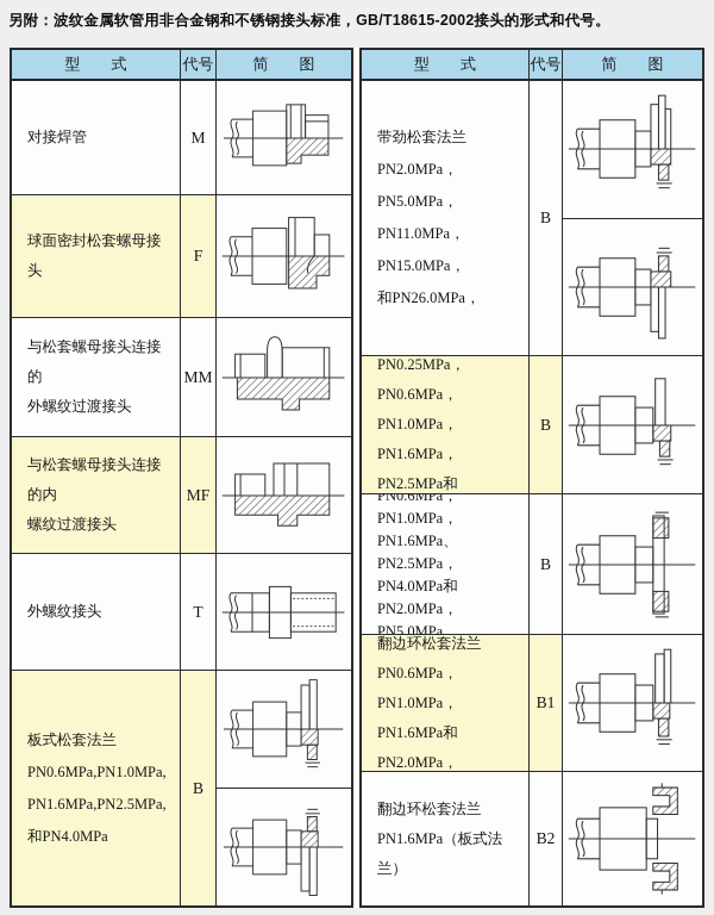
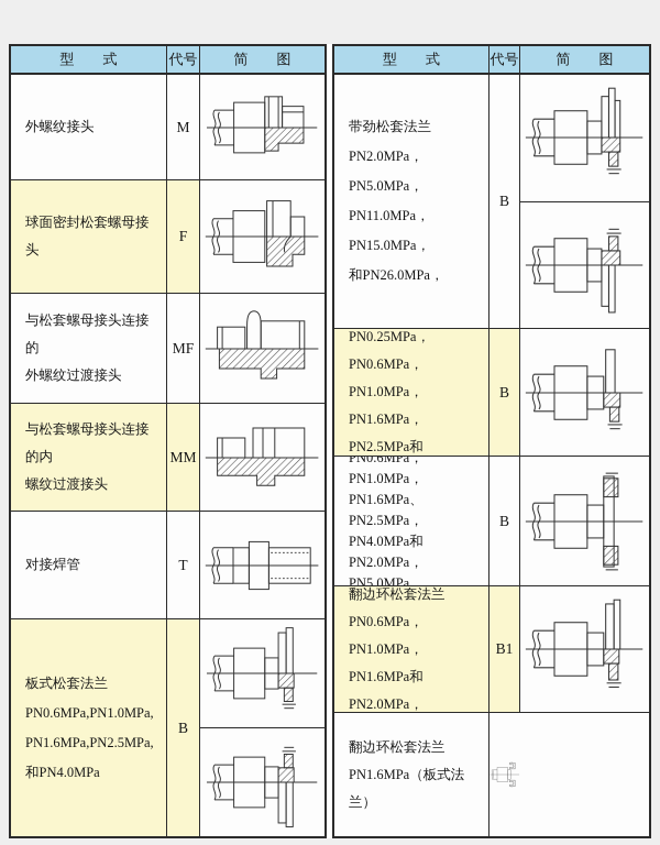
- 另附：波纹金属软管用非合金钢和不锈钢接头标准，GB/T18615-2002接头的形式和代号。
  型 式
  代号
  简 图
- 对接焊管
+ 外螺纹接头
  M
  球面密封松套螺母接头
  F
  与松套螺母接头连接的
  外螺纹过渡接头
- MM
+ MF
  与松套螺母接头连接的内
  螺纹过渡接头
- MF
+ MM
- 外螺纹接头
+ 对接焊管
  T
  板式松套法兰
  PN0.6MPa,PN1.0MPa,
  PN1.6MPa,PN2.5MPa,
  和PN4.0MPa
  B
  型 式
  代号
  简 图
  带劲松套法兰
  PN2.0MPa， PN5.0MPa，
  PN11.0MPa， PN15.0MPa，
  和PN26.0MPa，
  B
  PN0.25MPa， PN0.6MPa，
  PN1.0MPa， PN1.6MPa，
  B
  PN1.0MPa， PN1.6MPa、
  PN2.5MPa， PN4.0MPa和
  PN2.0MPa， PN5.0MPa，
  B
  翻边环松套法兰
  PN0.6MPa， PN1.0MPa，
  PN1.6MPa和PN2.0MPa，
  B1
  翻边环松套法兰
  PN1.6MPa（板式法兰）
- B2
